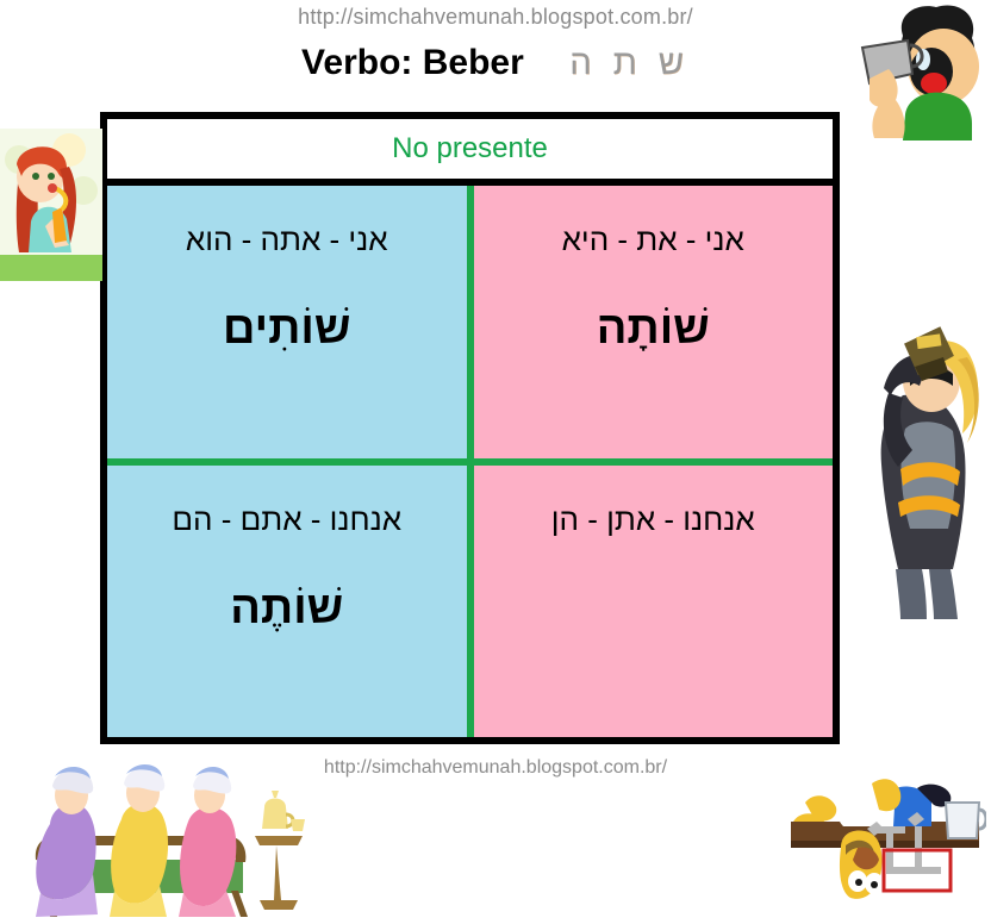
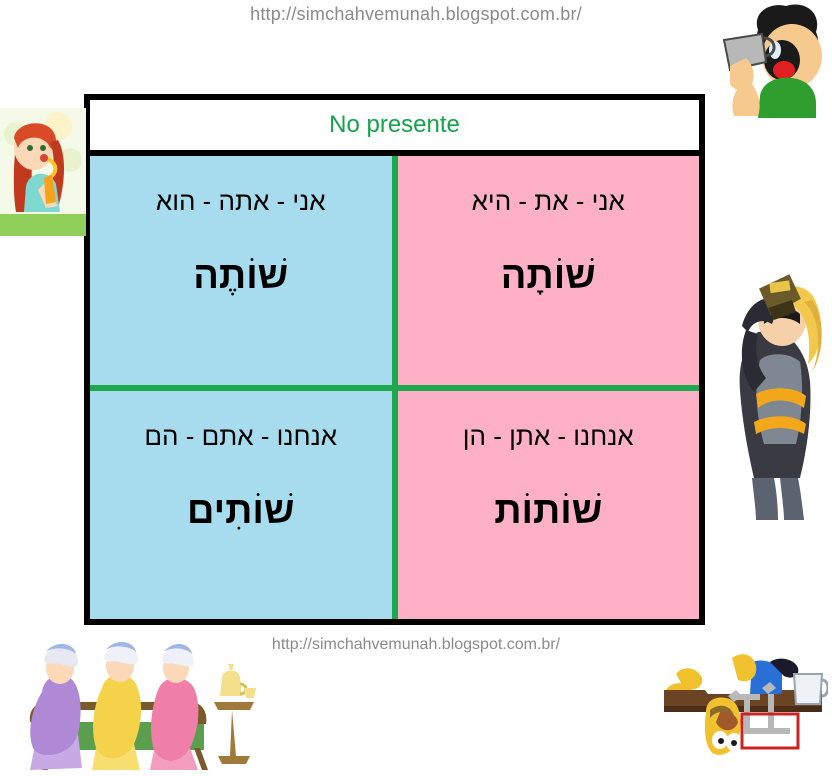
  http://simchahvemunah.blogspot.com.br/
- Verbo: Beber ש ת ה
  No presente
  אני - אתה - הוא
- שׁוֹתִים
+ שׁוֹתֶה
  אני - את - היא
  שׁוֹתָה
  אנחנו - אתם - הם
- שׁוֹתֶה
+ שׁוֹתִים
  אנחנו - אתן - הן
+ שׁוֹתוֹת
  http://simchahvemunah.blogspot.com.br/
